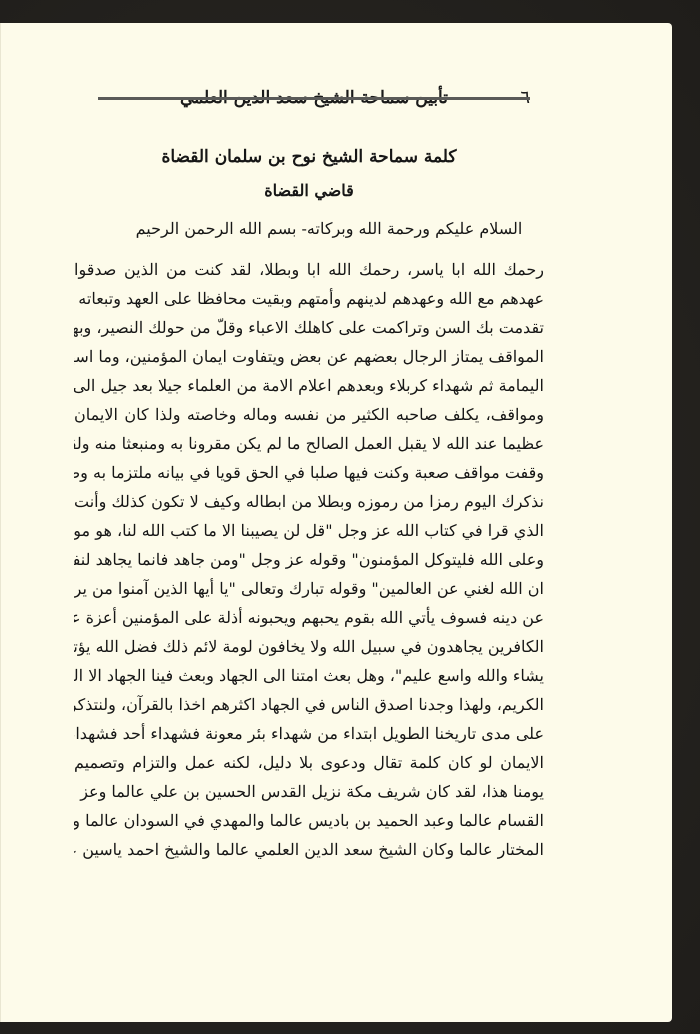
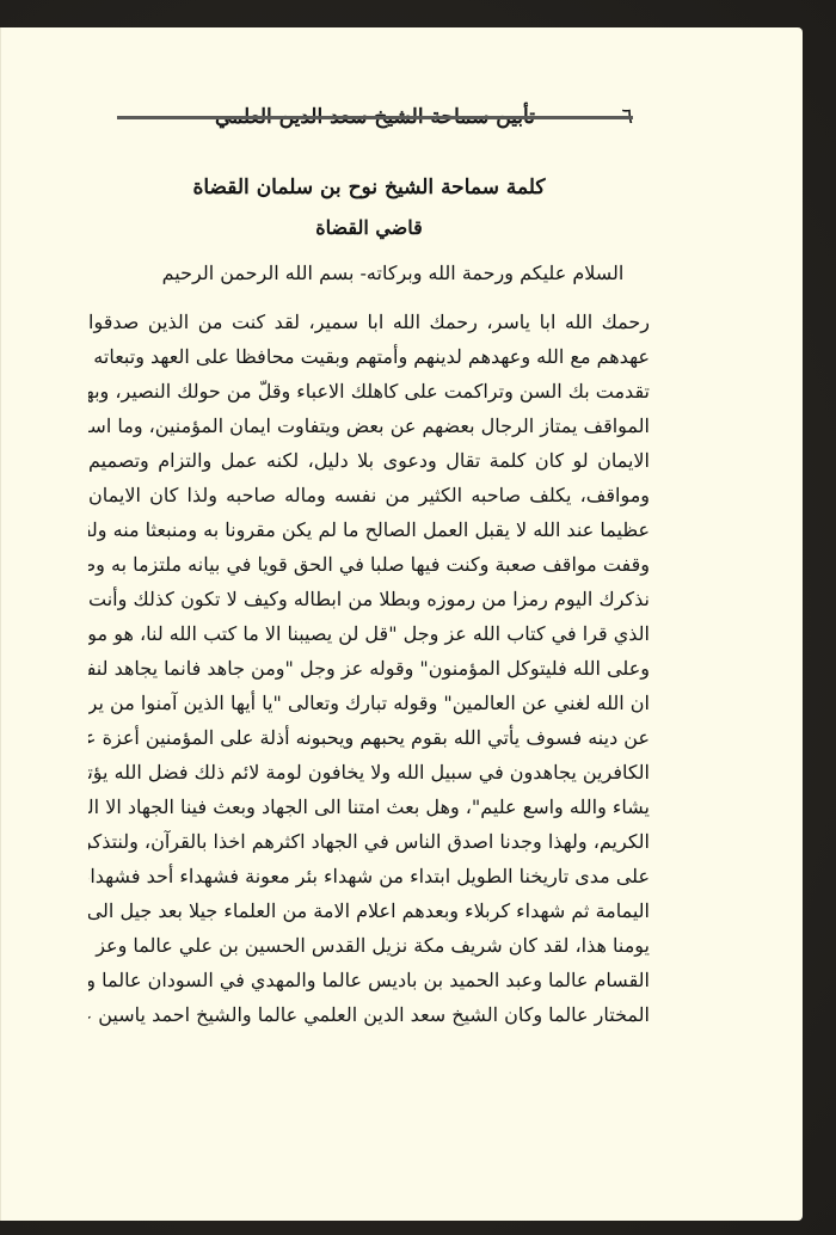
  كلمة سماحة الشيخ نوح بن سلمان القضاة
  قاضي القضاة
  السلام عليكم ورحمة الله وبركاته- بسم الله الرحمن الرحيم
- رحمك الله ابا ياسر، رحمك الله ابا وبطلا، لقد كنت من الذين صدقوا
+ رحمك الله ابا ياسر، رحمك الله ابا سمير، لقد كنت من الذين صدقوا
  عهدهم مع الله وعهدهم لدينهم وأمتهم وبقيت محافظا على العهد وتبعاته
  تقدمت بك السن وتراكمت على كاهلك الاعباء وقلّ من حولك النصير، وبه
  المواقف يمتاز الرجال بعضهم عن بعض ويتفاوت ايمان المؤمنين، وما اس
- اليمامة ثم شهداء كربلاء وبعدهم اعلام الامة من العلماء جيلا بعد جيل الى
+ الايمان لو كان كلمة تقال ودعوى بلا دليل، لكنه عمل والتزام وتصميم
- ومواقف، يكلف صاحبه الكثير من نفسه وماله وخاصته ولذا كان الايمان
+ ومواقف، يكلف صاحبه الكثير من نفسه وماله صاحبه ولذا كان الايمان
  عظيما عند الله لا يقبل العمل الصالح ما لم يكن مقرونا به ومنبعثا منه ول
  وقفت مواقف صعبة وكنت فيها صلبا في الحق قويا في بيانه ملتزما به وص
  نذكرك اليوم رمزا من رموزه وبطلا من ابطاله وكيف لا تكون كذلك وأنت
  الذي قرا في كتاب الله عز وجل "قل لن يصيبنا الا ما كتب الله لنا، هو مو
  وعلى الله فليتوكل المؤمنون" وقوله عز وجل "ومن جاهد فانما يجاهد لنف
  ان الله لغني عن العالمين" وقوله تبارك وتعالى "يا أيها الذين آمنوا من ير
  عن دينه فسوف يأتي الله بقوم يحبهم ويحبونه أذلة على المؤمنين أعزة ع
  الكافرين يجاهدون في سبيل الله ولا يخافون لومة لائم ذلك فضل الله يؤت
  يشاء والله واسع عليم"، وهل بعث امتنا الى الجهاد وبعث فينا الجهاد الا ال
  الكريم، ولهذا وجدنا اصدق الناس في الجهاد اكثرهم اخذا بالقرآن، ولنتذكر
  على مدى تاريخنا الطويل ابتداء من شهداء بئر معونة فشهداء أحد فشهدا
- الايمان لو كان كلمة تقال ودعوى بلا دليل، لكنه عمل والتزام وتصميم
+ اليمامة ثم شهداء كربلاء وبعدهم اعلام الامة من العلماء جيلا بعد جيل الى
  يومنا هذا، لقد كان شريف مكة نزيل القدس الحسين بن علي عالما وعز
  القسام عالما وعبد الحميد بن باديس عالما والمهدي في السودان عالما و
  المختار عالما وكان الشيخ سعد الدين العلمي عالما والشيخ احمد ياسين
